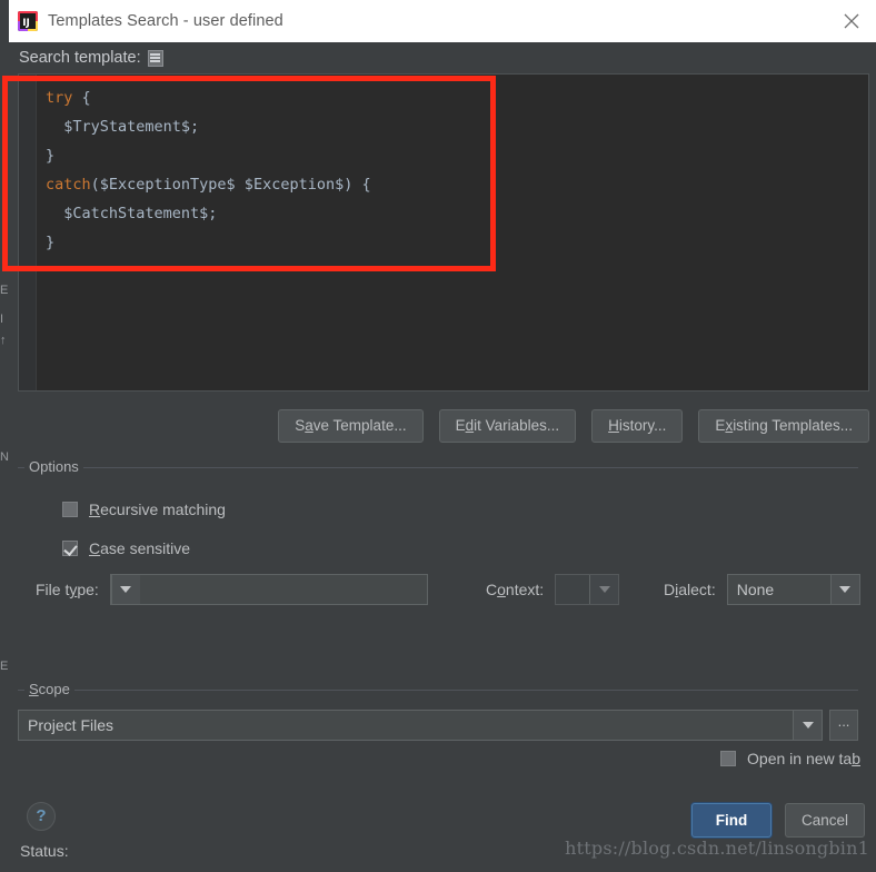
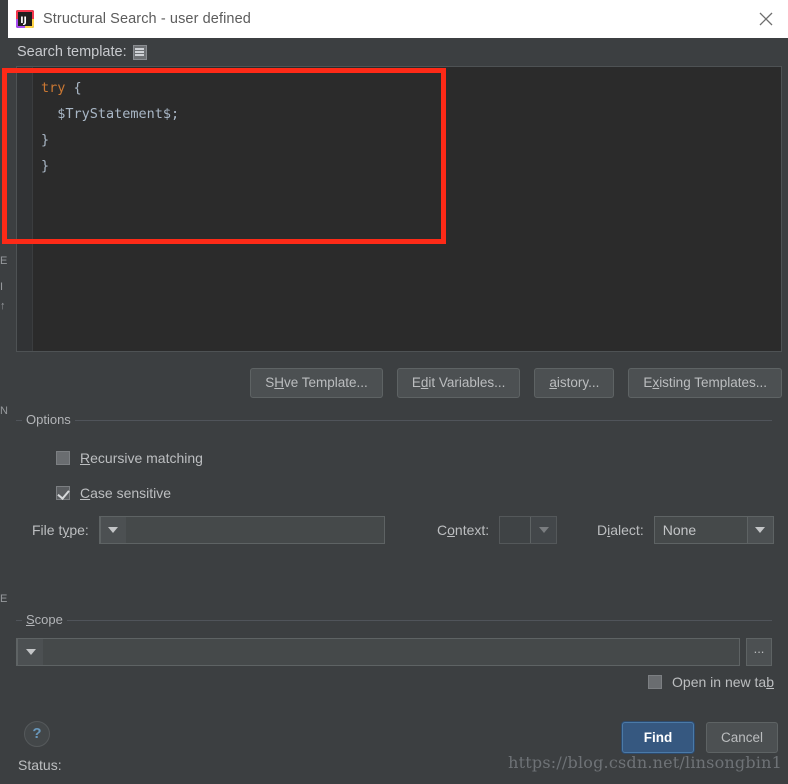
  E
  I
  ↑
  N
  E
  IJ
- Templates Search - user defined
+ Structural Search - user defined
  Search template:
  try {
  $TryStatement$;
  }
- catch($ExceptionType$ $Exception$) {
- $CatchStatement$;
  }
- Save Template...
+ SHve Template...
  Edit Variables...
- History...
+ aistory...
  Existing Templates...
  Options
  Recursive matching
  Case sensitive
  File type:
  Context:
  Dialect:
  None
  Scope
- Project Files
  ...
  Open in new tab
  ?
  Status:
  Find
  Cancel
  https://blog.csdn.net/linsongbin1
